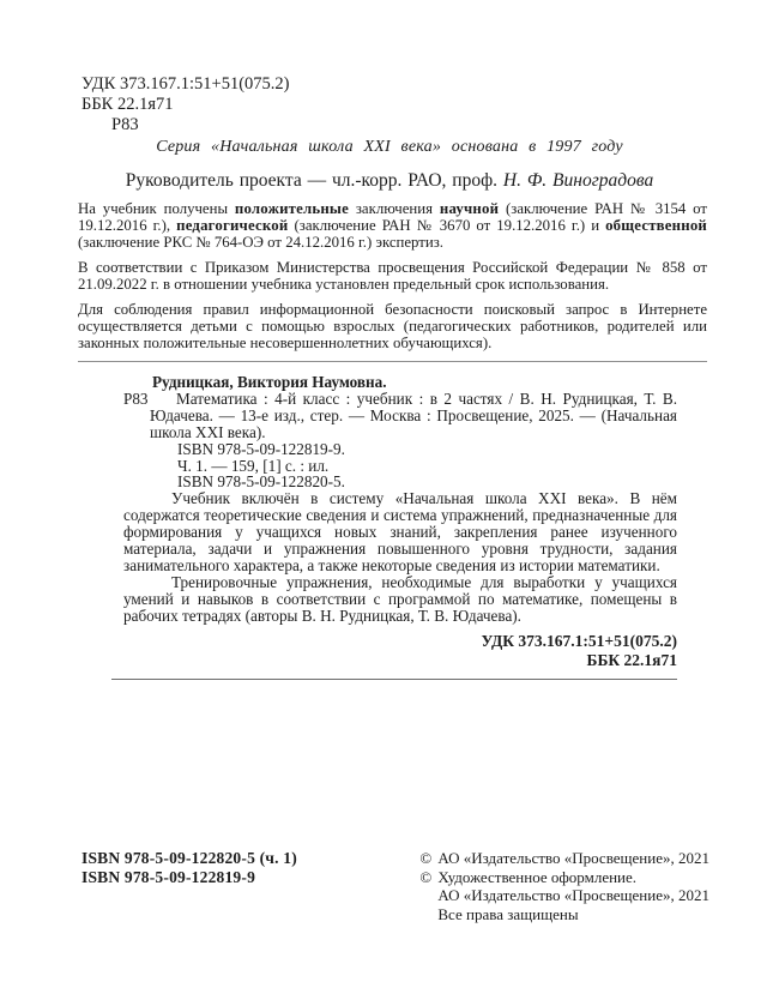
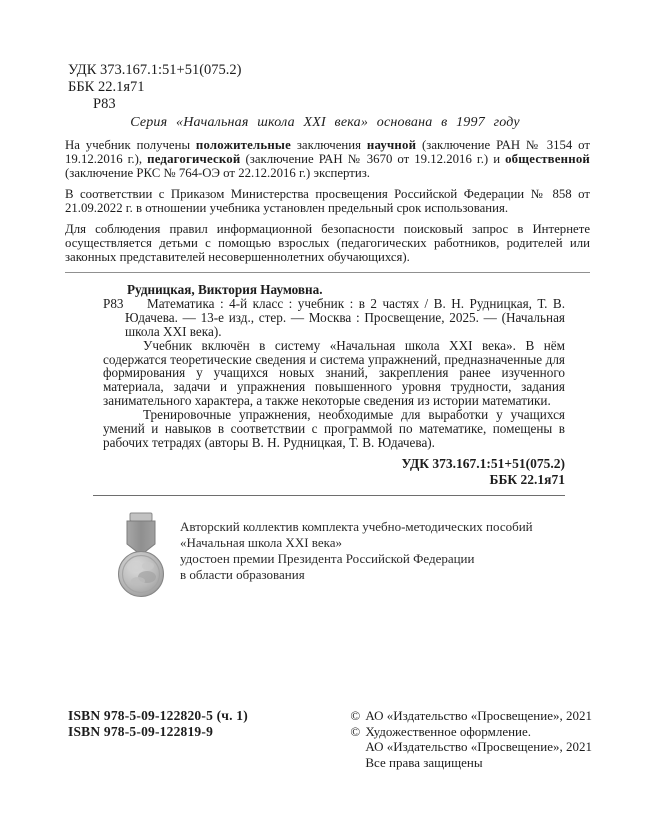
  УДК 373.167.1:51+51(075.2)
  ББК 22.1я71
  Р83
  Серия «Начальная школа XXI века» основана в 1997 году
- Руководитель проекта — чл.-корр. РАО, проф. Н. Ф. Виноградова
- На учебник получены положительные заключения научной (заключение РАН № 3154 от 19.12.2016 г.), педагогической (заключение РАН № 3670 от 19.12.2016 г.) и общественной (заключение РКС № 764-ОЭ от 24.12.2016 г.) экспертиз.
+ На учебник получены положительные заключения научной (заключение РАН № 3154 от 19.12.2016 г.), педагогической (заключение РАН № 3670 от 19.12.2016 г.) и общественной (заключение РКС № 764-ОЭ от 22.12.2016 г.) экспертиз.
  В соответствии с Приказом Министерства просвещения Российской Федерации № 858 от 21.09.2022 г. в отношении учебника установлен предельный срок использования.
- Для соблюдения правил информационной безопасности поисковый запрос в Интернете осуществляется детьми с помощью взрослых (педагогических работников, родителей или законных положительные несовершеннолетних обучающихся).
+ Для соблюдения правил информационной безопасности поисковый запрос в Интернете осуществляется детьми с помощью взрослых (педагогических работников, родителей или законных представителей несовершеннолетних обучающихся).
  Рудницкая, Виктория Наумовна.
  Р83
  Математика : 4-й класс : учебник : в 2 частях / В. Н. Рудницкая, Т. В. Юдачева. — 13-е изд., стер. — Москва : Просвещение, 2025. — (Начальная школа XXI века).
- ISBN 978-5-09-122819-9.
- Ч. 1. — 159, [1] с. : ил.
- ISBN 978-5-09-122820-5.
  Учебник включён в систему «Начальная школа XXI века». В нём содержатся теоретические сведения и система упражнений, предназначенные для формирования у учащихся новых знаний, закрепления ранее изученного материала, задачи и упражнения повышенного уровня трудности, задания занимательного характера, а также некоторые сведения из истории математики.
  Тренировочные упражнения, необходимые для выработки у учащихся умений и навыков в соответствии с программой по математике, помещены в рабочих тетрадях (авторы В. Н. Рудницкая, Т. В. Юдачева).
  УДК 373.167.1:51+51(075.2)
  ББК 22.1я71
+ Авторский коллектив комплекта учебно-методических пособий
+ «Начальная школа XXI века»
+ удостоен премии Президента Российской Федерации
+ в области образования
  ISBN 978-5-09-122820-5 (ч. 1)
  ISBN 978-5-09-122819-9
  ©
  АО «Издательство «Просвещение», 2021
  ©
  Художественное оформление.
  АО «Издательство «Просвещение», 2021
  Все права защищены
